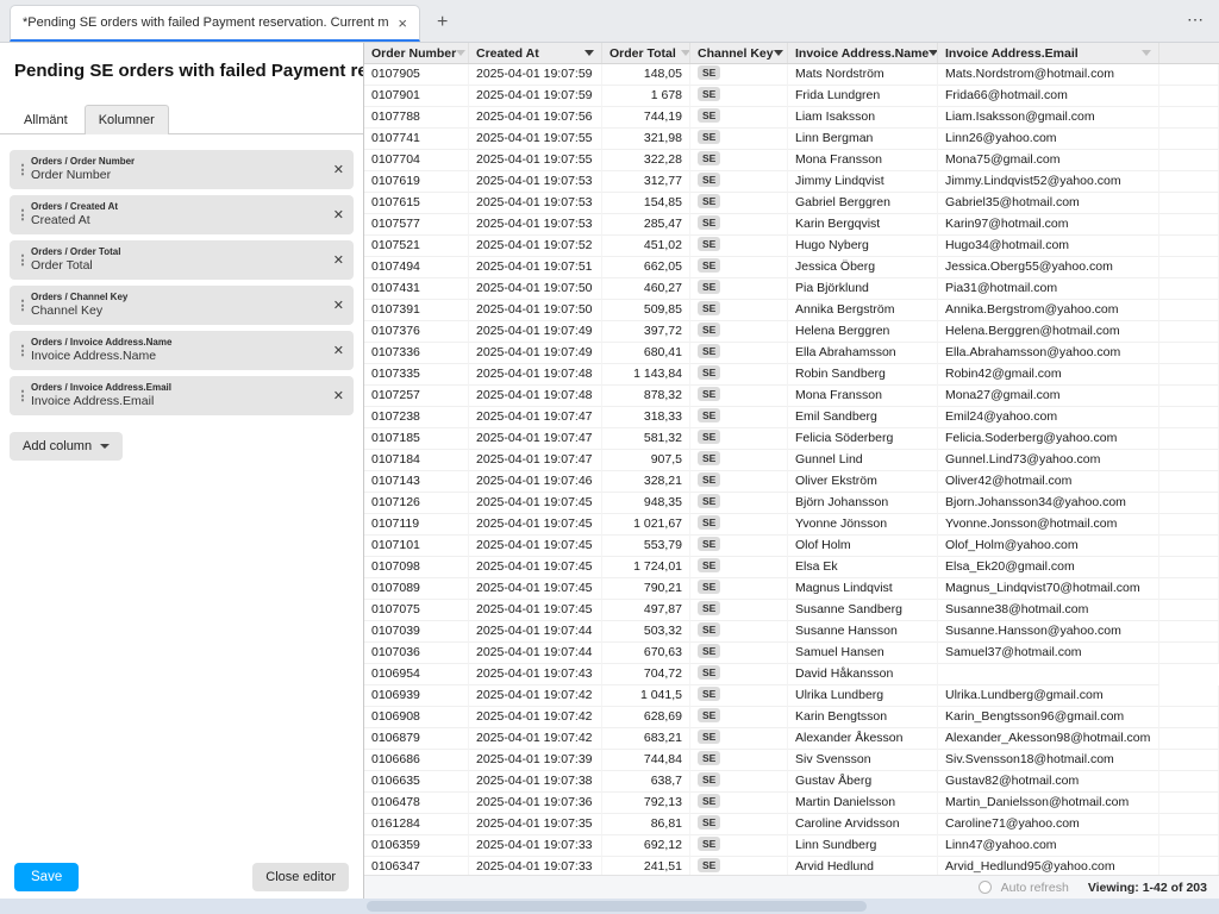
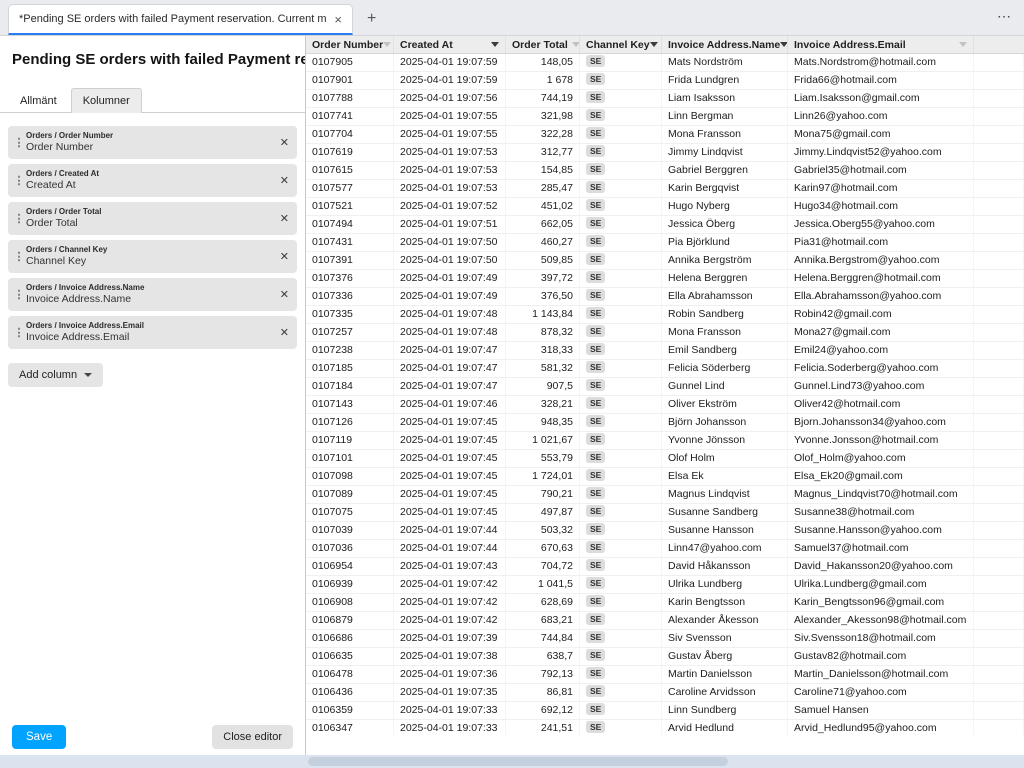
  *Pending SE orders with failed Payment reservation. Current m
  ×
  +
  ⋯
  Allmänt
  Kolumner
  ⋮
  Orders / Order Number
  Order Number
  ✕
  ⋮
  Orders / Created At
  Created At
  ✕
  ⋮
  Orders / Order Total
  Order Total
  ✕
  ⋮
  Orders / Channel Key
  Channel Key
  ✕
  ⋮
  Orders / Invoice Address.Name
  Invoice Address.Name
  ✕
  ⋮
  Orders / Invoice Address.Email
  Invoice Address.Email
  ✕
  Add column
  Save
  Close editor
  Order Number
  Created At
  Order Total
  Channel Key
  Invoice Address.Name
  Invoice Address.Email
  0107905
  2025-04-01 19:07:59
  148,05
  SE
  Mats Nordström
  Mats.Nordstrom@hotmail.com
  0107901
  2025-04-01 19:07:59
  1 678
  SE
  Frida Lundgren
  Frida66@hotmail.com
  0107788
  2025-04-01 19:07:56
  744,19
  SE
  Liam Isaksson
  Liam.Isaksson@gmail.com
  0107741
  2025-04-01 19:07:55
  321,98
  SE
  Linn Bergman
  Linn26@yahoo.com
  0107704
  2025-04-01 19:07:55
  322,28
  SE
  Mona Fransson
  Mona75@gmail.com
  0107619
  2025-04-01 19:07:53
  312,77
  SE
  Jimmy Lindqvist
  Jimmy.Lindqvist52@yahoo.com
  0107615
  2025-04-01 19:07:53
  154,85
  SE
  Gabriel Berggren
  Gabriel35@hotmail.com
  0107577
  2025-04-01 19:07:53
  285,47
  SE
  Karin Bergqvist
  Karin97@hotmail.com
  0107521
  2025-04-01 19:07:52
  451,02
  SE
  Hugo Nyberg
  Hugo34@hotmail.com
  0107494
  2025-04-01 19:07:51
  662,05
  SE
  Jessica Öberg
  Jessica.Oberg55@yahoo.com
  0107431
  2025-04-01 19:07:50
  460,27
  SE
  Pia Björklund
  Pia31@hotmail.com
  0107391
  2025-04-01 19:07:50
  509,85
  SE
  Annika Bergström
  Annika.Bergstrom@yahoo.com
  0107376
  2025-04-01 19:07:49
  397,72
  SE
  Helena Berggren
  Helena.Berggren@hotmail.com
  0107336
  2025-04-01 19:07:49
- 680,41
+ 376,50
  SE
  Ella Abrahamsson
  Ella.Abrahamsson@yahoo.com
  0107335
  2025-04-01 19:07:48
  1 143,84
  SE
  Robin Sandberg
  Robin42@gmail.com
  0107257
  2025-04-01 19:07:48
  878,32
  SE
  Mona Fransson
  Mona27@gmail.com
  0107238
  2025-04-01 19:07:47
  318,33
  SE
  Emil Sandberg
  Emil24@yahoo.com
  0107185
  2025-04-01 19:07:47
  581,32
  SE
  Felicia Söderberg
  Felicia.Soderberg@yahoo.com
  0107184
  2025-04-01 19:07:47
  907,5
  SE
  Gunnel Lind
  Gunnel.Lind73@yahoo.com
  0107143
  2025-04-01 19:07:46
  328,21
  SE
  Oliver Ekström
  Oliver42@hotmail.com
  0107126
  2025-04-01 19:07:45
  948,35
  SE
  Björn Johansson
  Bjorn.Johansson34@yahoo.com
  0107119
  2025-04-01 19:07:45
  1 021,67
  SE
  Yvonne Jönsson
  Yvonne.Jonsson@hotmail.com
  0107101
  2025-04-01 19:07:45
  553,79
  SE
  Olof Holm
  Olof_Holm@yahoo.com
  0107098
  2025-04-01 19:07:45
  1 724,01
  SE
  Elsa Ek
  Elsa_Ek20@gmail.com
  0107089
  2025-04-01 19:07:45
  790,21
  SE
  Magnus Lindqvist
  Magnus_Lindqvist70@hotmail.com
  0107075
  2025-04-01 19:07:45
  497,87
  SE
  Susanne Sandberg
  Susanne38@hotmail.com
  0107039
  2025-04-01 19:07:44
  503,32
  SE
  Susanne Hansson
  Susanne.Hansson@yahoo.com
  0107036
  2025-04-01 19:07:44
  670,63
  SE
- Samuel Hansen
+ Linn47@yahoo.com
  Samuel37@hotmail.com
  0106954
  2025-04-01 19:07:43
  704,72
  SE
  David Håkansson
+ David_Hakansson20@yahoo.com
  0106939
  2025-04-01 19:07:42
  1 041,5
  SE
  Ulrika Lundberg
  Ulrika.Lundberg@gmail.com
  0106908
  2025-04-01 19:07:42
  628,69
  SE
  Karin Bengtsson
  Karin_Bengtsson96@gmail.com
  0106879
  2025-04-01 19:07:42
  683,21
  SE
  Alexander Åkesson
  Alexander_Akesson98@hotmail.com
  0106686
  2025-04-01 19:07:39
  744,84
  SE
  Siv Svensson
  Siv.Svensson18@hotmail.com
  0106635
  2025-04-01 19:07:38
  638,7
  SE
  Gustav Åberg
  Gustav82@hotmail.com
  0106478
  2025-04-01 19:07:36
  792,13
  SE
  Martin Danielsson
  Martin_Danielsson@hotmail.com
- 0161284
+ 0106436
  2025-04-01 19:07:35
  86,81
  SE
  Caroline Arvidsson
  Caroline71@yahoo.com
  0106359
  2025-04-01 19:07:33
  692,12
  SE
  Linn Sundberg
- Linn47@yahoo.com
+ Samuel Hansen
  0106347
  2025-04-01 19:07:33
  241,51
  SE
  Arvid Hedlund
  Arvid_Hedlund95@yahoo.com
- Auto refresh
- Viewing: 1-42 of 203
